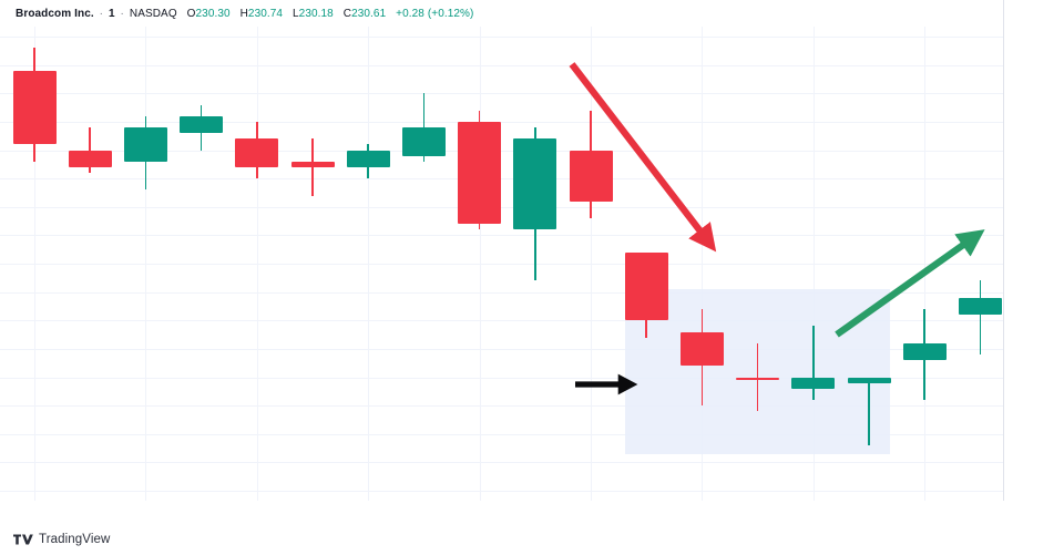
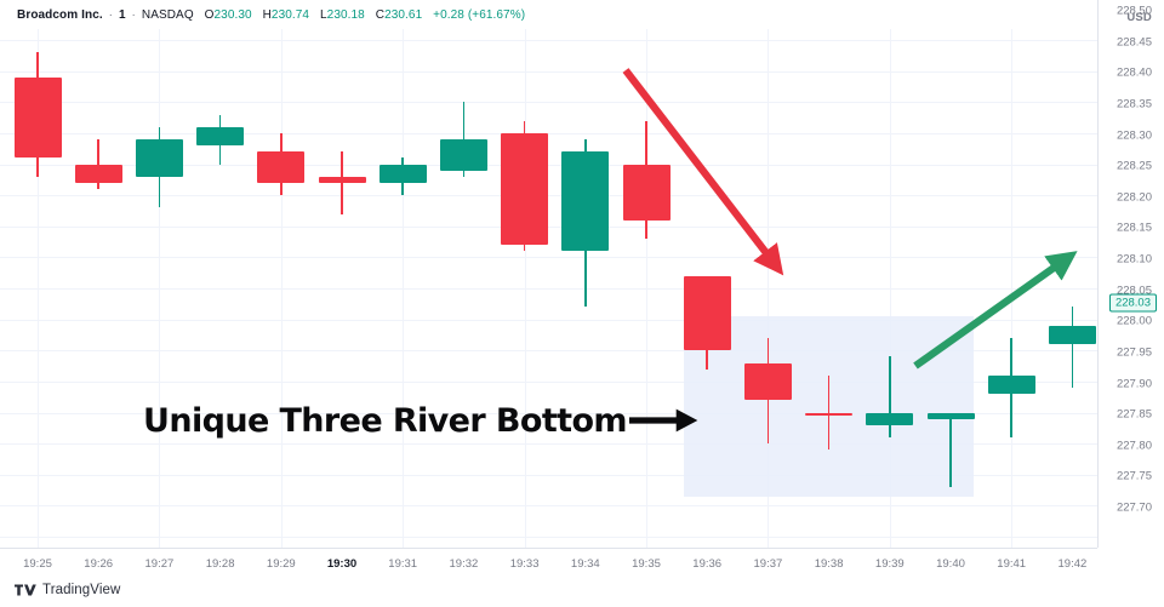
- Broadcom Inc. · 1 · NASDAQ O230.30 H230.74 L230.18 C230.61 +0.28 (+0.12%)
+ Broadcom Inc. · 1 · NASDAQ O230.30 H230.74 L230.18 C230.61 +0.28 (+61.67%)
+ USD
+ 228.50
+ 228.45
+ 228.40
+ 228.35
+ 228.30
+ 228.25
+ 228.20
+ 228.15
+ 228.10
+ 228.05
+ 228.00
+ 227.95
+ 227.90
+ 227.85
+ 227.80
+ 227.75
+ 227.70
+ 228.03
+ 19:25
+ 19:26
+ 19:27
+ 19:28
+ 19:29
+ 19:30
+ 19:31
+ 19:32
+ 19:33
+ 19:34
+ 19:35
+ 19:36
+ 19:37
+ 19:38
+ 19:39
+ 19:40
+ 19:41
+ 19:42
+ Unique Three River Bottom
  TradingView
